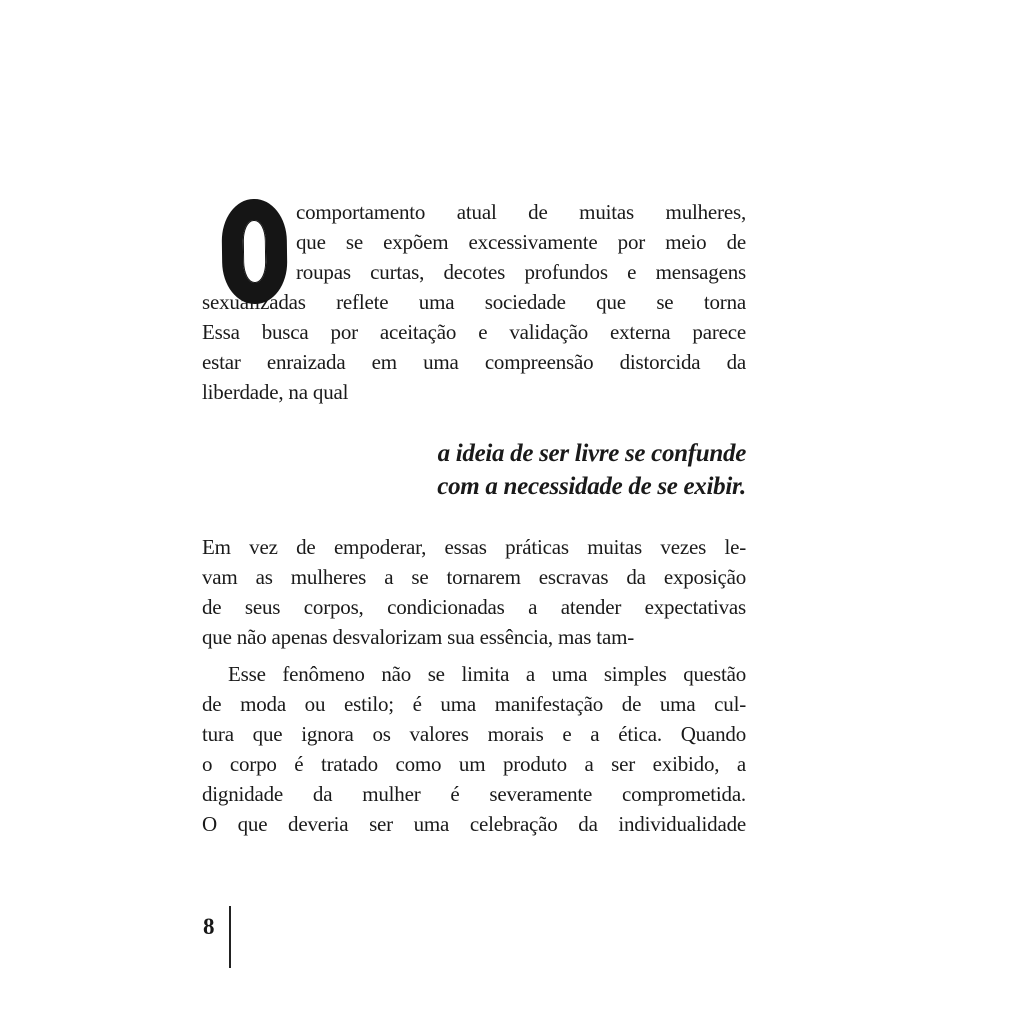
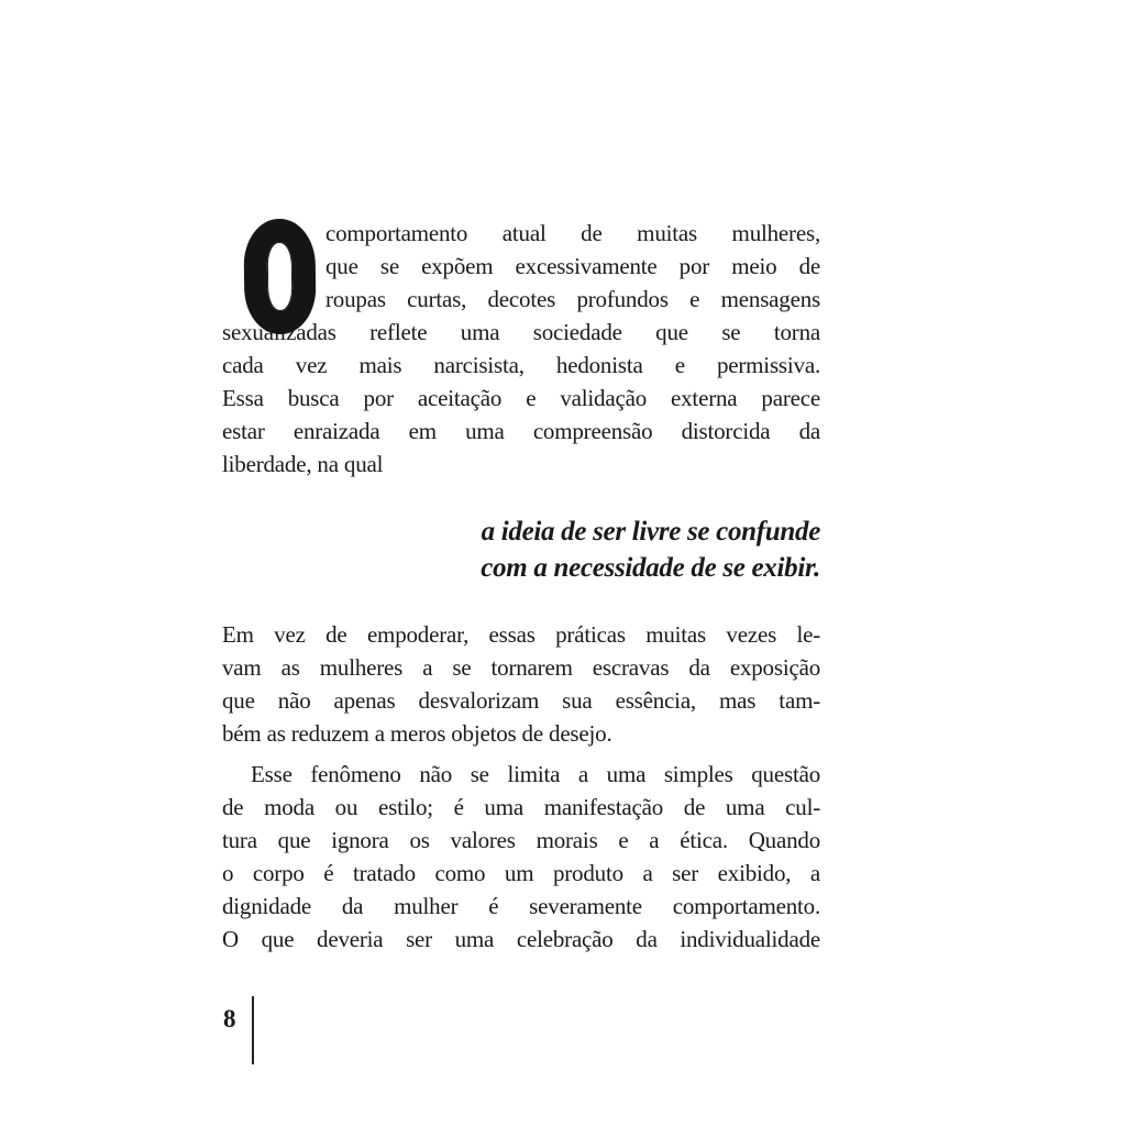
  O
  comportamento atual de muitas mulheres,
  que se expõem excessivamente por meio de
  roupas curtas, decotes profundos e mensagens
  sexualizadas reflete uma sociedade que se torna
+ cada vez mais narcisista, hedonista e permissiva.
  Essa busca por aceitação e validação externa parece
  estar enraizada em uma compreensão distorcida da
  liberdade, na qual
  a ideia de ser livre se confunde
  com a necessidade de se exibir.
  Em vez de empoderar, essas práticas muitas vezes le-
  vam as mulheres a se tornarem escravas da exposição
- de seus corpos, condicionadas a atender expectativas
  que não apenas desvalorizam sua essência, mas tam-
+ bém as reduzem a meros objetos de desejo.
  Esse fenômeno não se limita a uma simples questão
  de moda ou estilo; é uma manifestação de uma cul-
  tura que ignora os valores morais e a ética. Quando
  o corpo é tratado como um produto a ser exibido, a
- dignidade da mulher é severamente comprometida.
+ dignidade da mulher é severamente comportamento.
  O que deveria ser uma celebração da individualidade
  8
